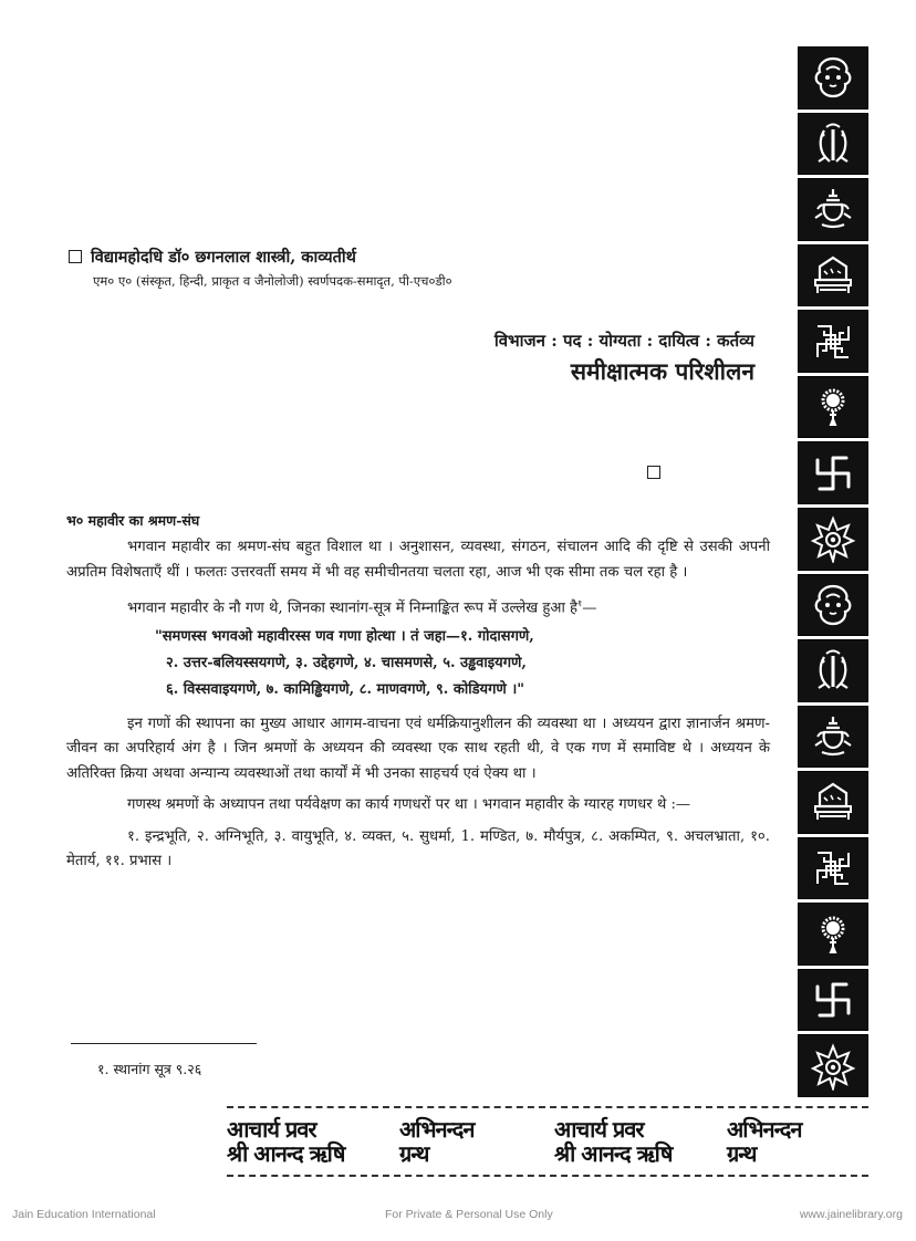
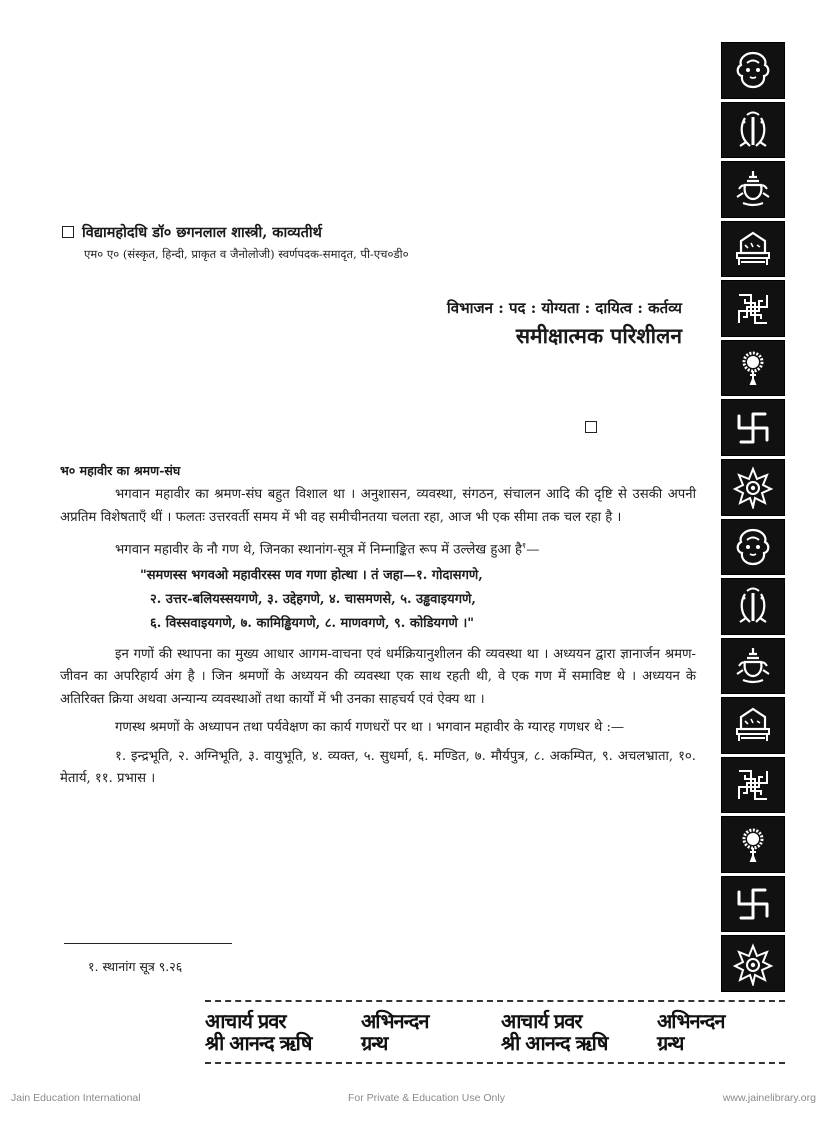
  विद्यामहोदधि डॉ० छगनलाल शास्त्री, काव्यतीर्थ
  एम० ए० (संस्कृत, हिन्दी, प्राकृत व जैनोलोजी) स्वर्णपदक-समादृत, पी-एच०डी०
  विभाजन : पद : योग्यता : दायित्व : कर्तव्य
  समीक्षात्मक परिशीलन
  भ० महावीर का श्रमण-संघ
  भगवान महावीर का श्रमण-संघ बहुत विशाल था । अनुशासन, व्यवस्था, संगठन, संचालन आदि की दृष्टि से उसकी अपनी अप्रतिम विशेषताएँ थीं । फलतः उत्तरवर्ती समय में भी वह समीचीनतया चलता रहा, आज भी एक सीमा तक चल रहा है ।
  भगवान महावीर के नौ गण थे, जिनका स्थानांग-सूत्र में निम्नाङ्कित रूप में उल्लेख हुआ है१—
  "समणस्स भगवओ महावीरस्स णव गणा होत्था । तं जहा—१. गोदासगणे,
  २. उत्तर-बलियस्सयगणे, ३. उद्देहगणे, ४. चासमणसे, ५. उड्ढवाइयगणे,
  ६. विस्सवाइयगणे, ७. कामिड्ढियगणे, ८. माणवगणे, ९. कोडियगणे ।"
  इन गणों की स्थापना का मुख्य आधार आगम-वाचना एवं धर्मक्रियानुशीलन की व्यवस्था था । अध्ययन द्वारा ज्ञानार्जन श्रमण-जीवन का अपरिहार्य अंग है । जिन श्रमणों के अध्ययन की व्यवस्था एक साथ रहती थी, वे एक गण में समाविष्ट थे । अध्ययन के अतिरिक्त क्रिया अथवा अन्यान्य व्यवस्थाओं तथा कार्यों में भी उनका साहचर्य एवं ऐक्य था ।
  गणस्थ श्रमणों के अध्यापन तथा पर्यवेक्षण का कार्य गणधरों पर था । भगवान महावीर के ग्यारह गणधर थे :—
- १. इन्द्रभूति, २. अग्निभूति, ३. वायुभूति, ४. व्यक्त, ५. सुधर्मा, 1. मण्डित, ७. मौर्यपुत्र, ८. अकम्पित, ९. अचलभ्राता, १०. मेतार्य, ११. प्रभास ।
+ १. इन्द्रभूति, २. अग्निभूति, ३. वायुभूति, ४. व्यक्त, ५. सुधर्मा, ६. मण्डित, ७. मौर्यपुत्र, ८. अकम्पित, ९. अचलभ्राता, १०. मेतार्य, ११. प्रभास ।
  १. स्थानांग सूत्र ९.२६
  आचार्य प्रवर
  श्री आनन्द ऋषि
  अभिनन्दन
  ग्रन्थ
  आचार्य प्रवर
  श्री आनन्द ऋषि
  अभिनन्दन
  ग्रन्थ
  Jain Education International
- For Private & Personal Use Only
+ For Private & Education Use Only
  www.jainelibrary.org
